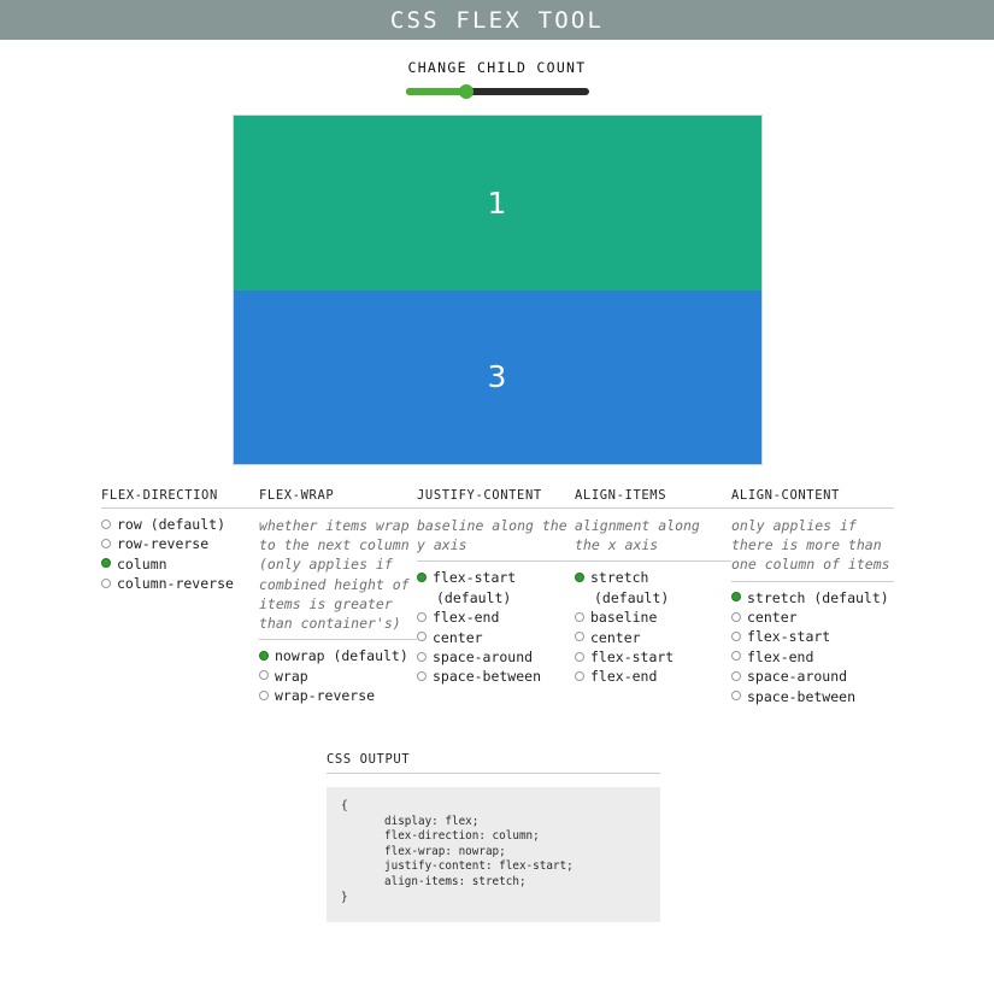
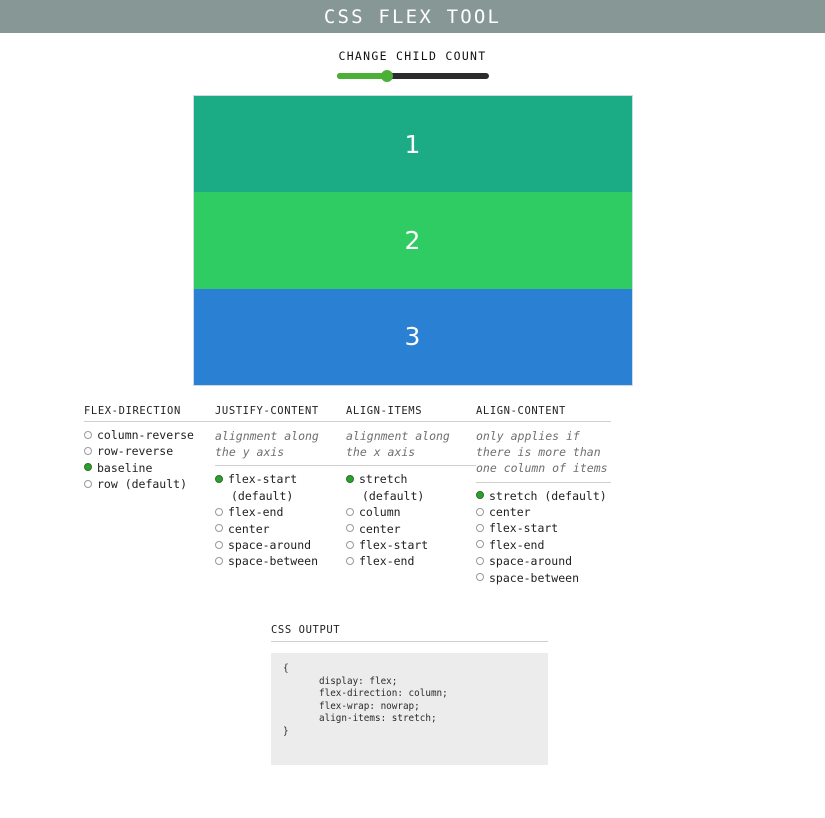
  CSS FLEX TOOL
  CHANGE CHILD COUNT
  1
+ 2
  3
  FLEX-DIRECTION
- row (default)
+ column-reverse
  row-reverse
- column
+ baseline
- column-reverse
+ row (default)
- FLEX-WRAP
- whether items wrap to the next column (only applies if combined height of items is greater than container's)
- nowrap (default)
- wrap
- wrap-reverse
  JUSTIFY-CONTENT
- baseline along the y axis
+ alignment along the y axis
  flex-start (default)
  flex-end
  center
  space-around
  space-between
  ALIGN-ITEMS
  alignment along the x axis
  stretch (default)
- baseline
+ column
  center
  flex-start
  flex-end
  ALIGN-CONTENT
  only applies if there is more than one column of items
  stretch (default)
  center
  flex-start
  flex-end
  space-around
  space-between
  CSS OUTPUT
  {
  display: flex;
  flex-direction: column;
  flex-wrap: nowrap;
- justify-content: flex-start;
  align-items: stretch;
  }
